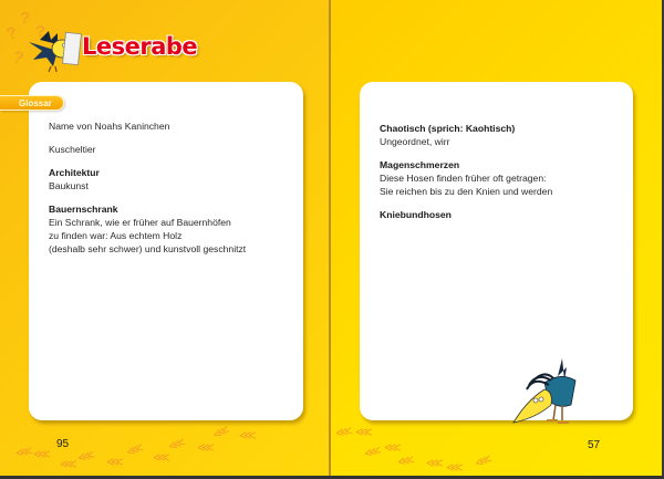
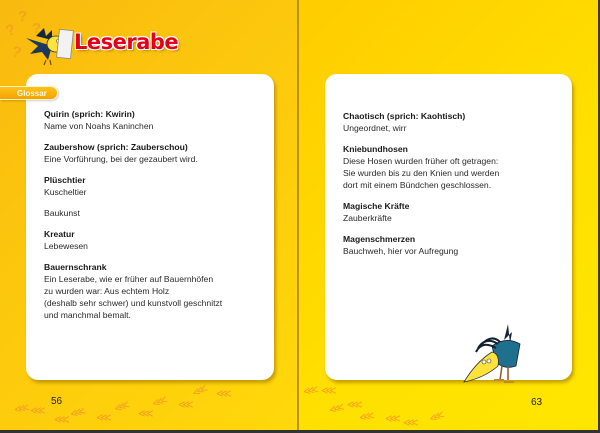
  ?
  Leserabe
+ Quirin (sprich: Kwirin)
  Name von Noahs Kaninchen
+ Zaubershow (sprich: Zauberschou)
+ Eine Vorführung, bei der gezaubert wird.
+ Plüschtier
  Kuscheltier
- Architektur
  Baukunst
+ Kreatur
+ Lebewesen
  Bauernschrank
- Ein Schrank, wie er früher auf Bauernhöfen
+ Ein Leserabe, wie er früher auf Bauernhöfen
- zu finden war: Aus echtem Holz
+ zu wurden war: Aus echtem Holz
  (deshalb sehr schwer) und kunstvoll geschnitzt
+ und manchmal bemalt.
  Glossar
  ⋘
  ⋘
  ⋘
  ⋘
  ⋘
  ⋘
- 95
+ 56
  Chaotisch (sprich: Kaohtisch)
  Ungeordnet, wirr
- Magenschmerzen
+ Kniebundhosen
- Diese Hosen finden früher oft getragen:
+ Diese Hosen wurden früher oft getragen:
- Sie reichen bis zu den Knien und werden
+ Sie wurden bis zu den Knien und werden
+ dort mit einem Bündchen geschlossen.
+ Magische Kräfte
+ Zauberkräfte
- Kniebundhosen
+ Magenschmerzen
+ Bauchweh, hier vor Aufregung
  ⋘
  ⋘
  ⋘
  ⋘
- 57
+ 63
